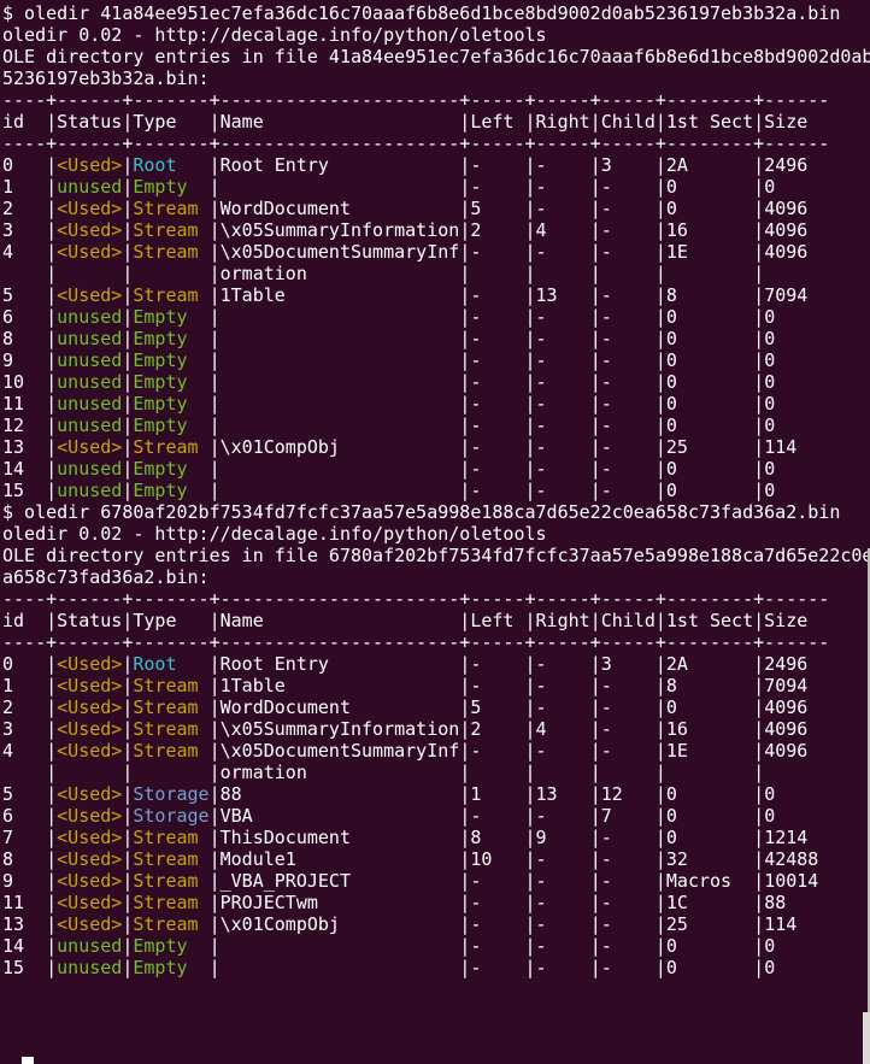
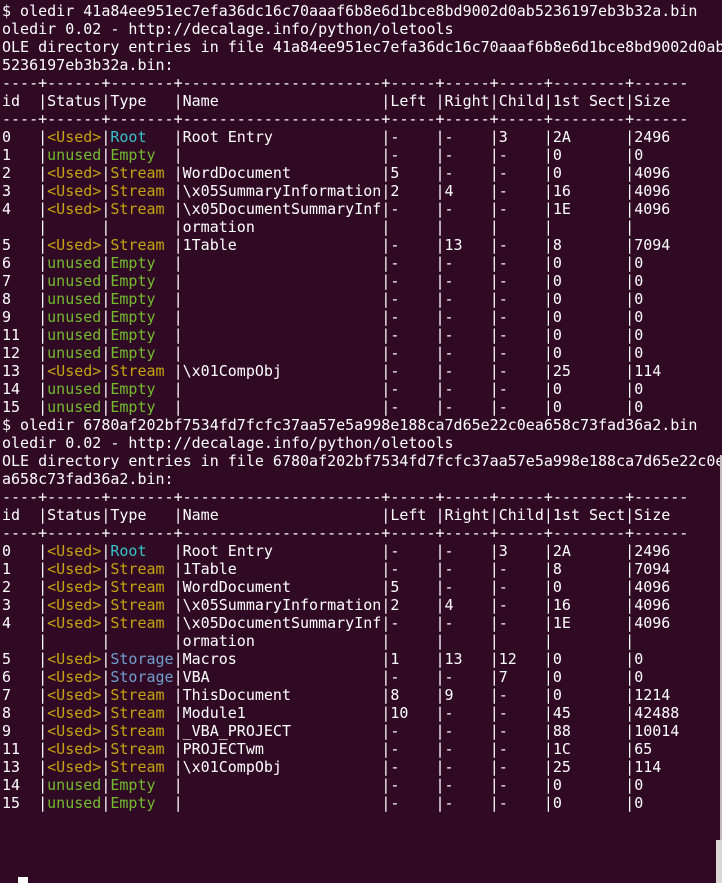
  $ oledir 41a84ee951ec7efa36dc16c70aaaf6b8e6d1bce8bd9002d0ab5236197eb3b32a.bin
  oledir 0.02 - http://decalage.info/python/oletools
  OLE directory entries in file 41a84ee951ec7efa36dc16c70aaaf6b8e6d1bce8bd9002d0ab
  5236197eb3b32a.bin:
  ----+------+-------+----------------------+-----+-----+-----+--------+------
  id |Status|Type |Name |Left |Right|Child|1st Sect|Size
  ----+------+-------+----------------------+-----+-----+-----+--------+------
  0 |<Used>|Root |Root Entry |- |- |3 |2A |2496
  1 |unused|Empty | |- |- |- |0 |0
  2 |<Used>|Stream |WordDocument |5 |- |- |0 |4096
  3 |<Used>|Stream |\x05SummaryInformation|2 |4 |- |16 |4096
  4 |<Used>|Stream |\x05DocumentSummaryInf|- |- |- |1E |4096
  | | |ormation | | | | |
  5 |<Used>|Stream |1Table |- |13 |- |8 |7094
  6 |unused|Empty | |- |- |- |0 |0
+ 7 |unused|Empty | |- |- |- |0 |0
  8 |unused|Empty | |- |- |- |0 |0
  9 |unused|Empty | |- |- |- |0 |0
- 10 |unused|Empty | |- |- |- |0 |0
  11 |unused|Empty | |- |- |- |0 |0
  12 |unused|Empty | |- |- |- |0 |0
  13 |<Used>|Stream |\x01CompObj |- |- |- |25 |114
  14 |unused|Empty | |- |- |- |0 |0
  15 |unused|Empty | |- |- |- |0 |0
  $ oledir 6780af202bf7534fd7fcfc37aa57e5a998e188ca7d65e22c0ea658c73fad36a2.bin
  oledir 0.02 - http://decalage.info/python/oletools
  OLE directory entries in file 6780af202bf7534fd7fcfc37aa57e5a998e188ca7d65e22c0
  a658c73fad36a2.bin:
  ----+------+-------+----------------------+-----+-----+-----+--------+------
  id |Status|Type |Name |Left |Right|Child|1st Sect|Size
  ----+------+-------+----------------------+-----+-----+-----+--------+------
  0 |<Used>|Root |Root Entry |- |- |3 |2A |2496
  1 |<Used>|Stream |1Table |- |- |- |8 |7094
  2 |<Used>|Stream |WordDocument |5 |- |- |0 |4096
  3 |<Used>|Stream |\x05SummaryInformation|2 |4 |- |16 |4096
  4 |<Used>|Stream |\x05DocumentSummaryInf|- |- |- |1E |4096
  | | |ormation | | | | |
- 5 |<Used>|Storage|88 |1 |13 |12 |0 |0
+ 5 |<Used>|Storage|Macros |1 |13 |12 |0 |0
  6 |<Used>|Storage|VBA |- |- |7 |0 |0
  7 |<Used>|Stream |ThisDocument |8 |9 |- |0 |1214
- 8 |<Used>|Stream |Module1 |10 |- |- |32 |42488
+ 8 |<Used>|Stream |Module1 |10 |- |- |45 |42488
- 9 |<Used>|Stream |_VBA_PROJECT |- |- |- |Macros |10014
+ 9 |<Used>|Stream |_VBA_PROJECT |- |- |- |88 |10014
- 11 |<Used>|Stream |PROJECTwm |- |- |- |1C |88
+ 11 |<Used>|Stream |PROJECTwm |- |- |- |1C |65
  13 |<Used>|Stream |\x01CompObj |- |- |- |25 |114
  14 |unused|Empty | |- |- |- |0 |0
  15 |unused|Empty | |- |- |- |0 |0
